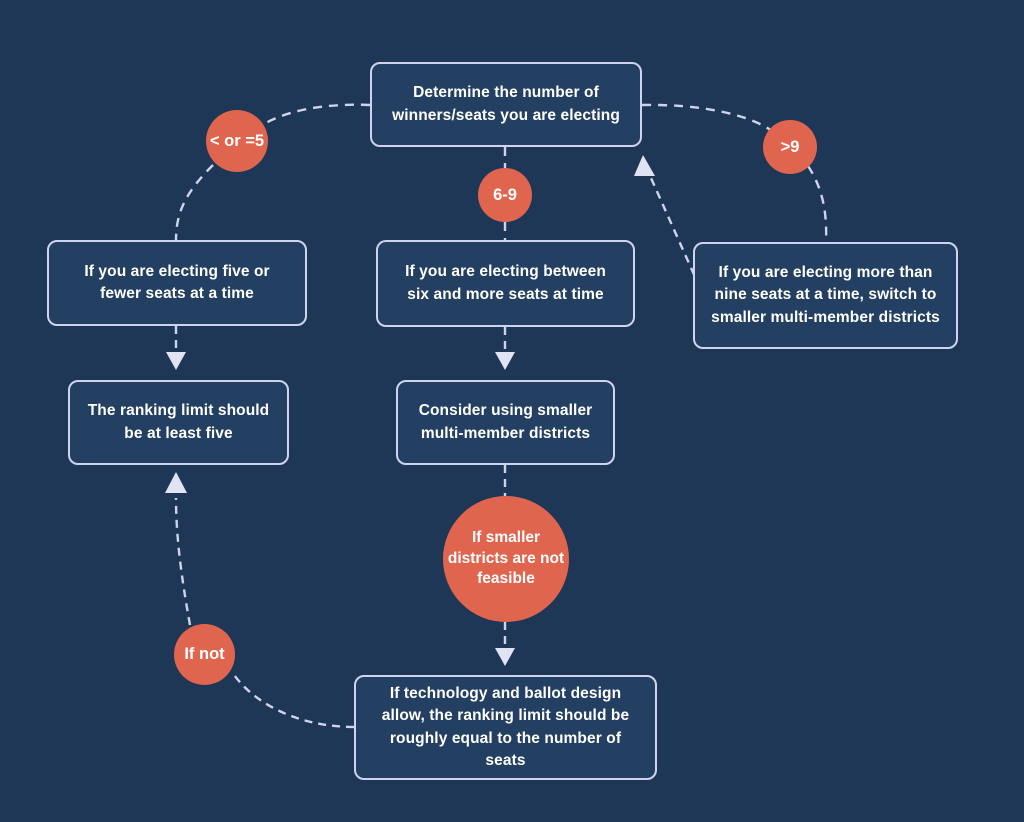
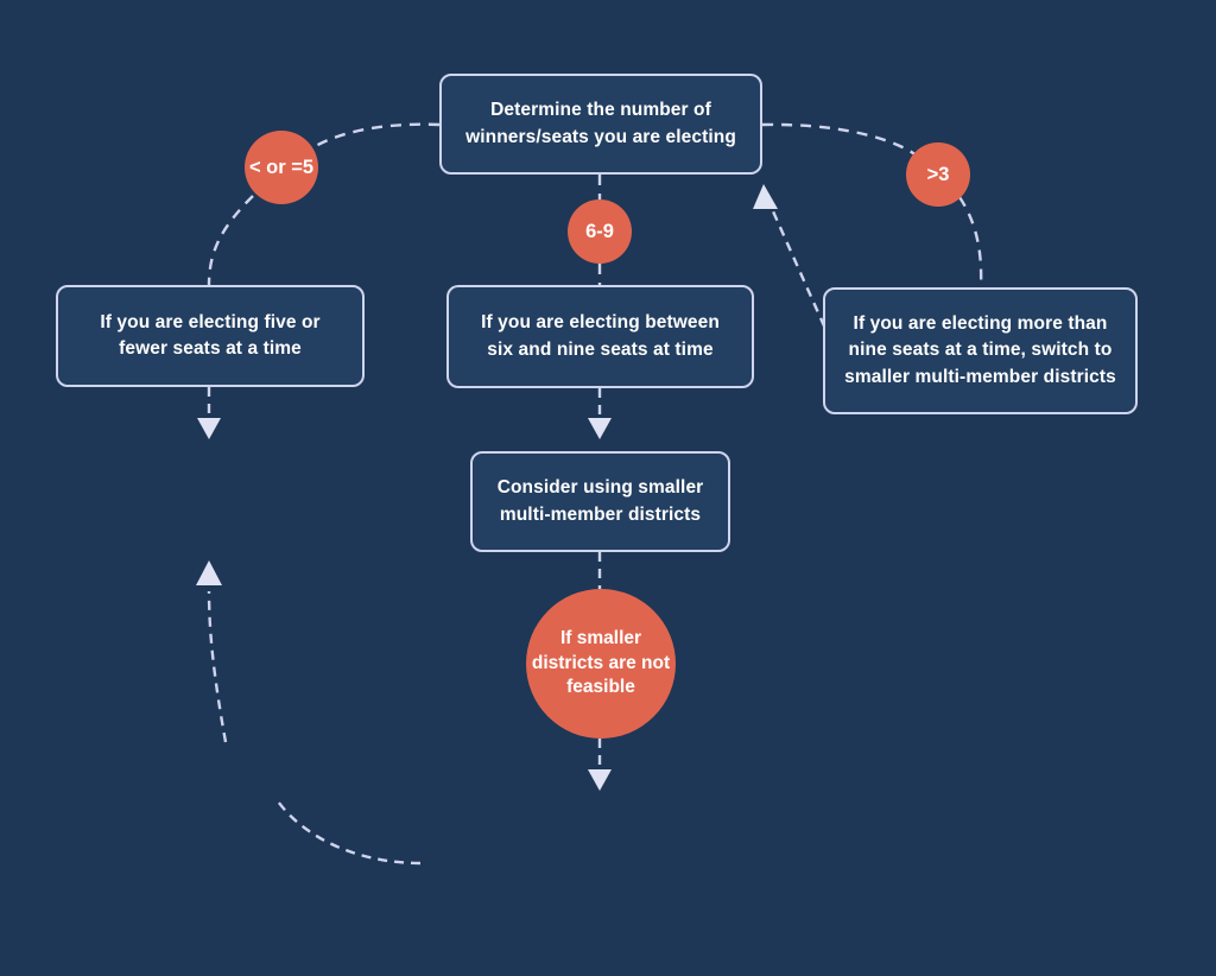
  Determine the number of winners/seats you are electing
  < or =5
  6-9
- >9
+ >3
  If you are electing five or fewer seats at a time
- If you are electing between six and more seats at time
+ If you are electing between six and nine seats at time
  If you are electing more than nine seats at a time, switch to smaller multi-member districts
- The ranking limit should be at least five
  Consider using smaller multi-member districts
  If smaller districts are not feasible
- If not
- If technology and ballot design allow, the ranking limit should be roughly equal to the number of seats
